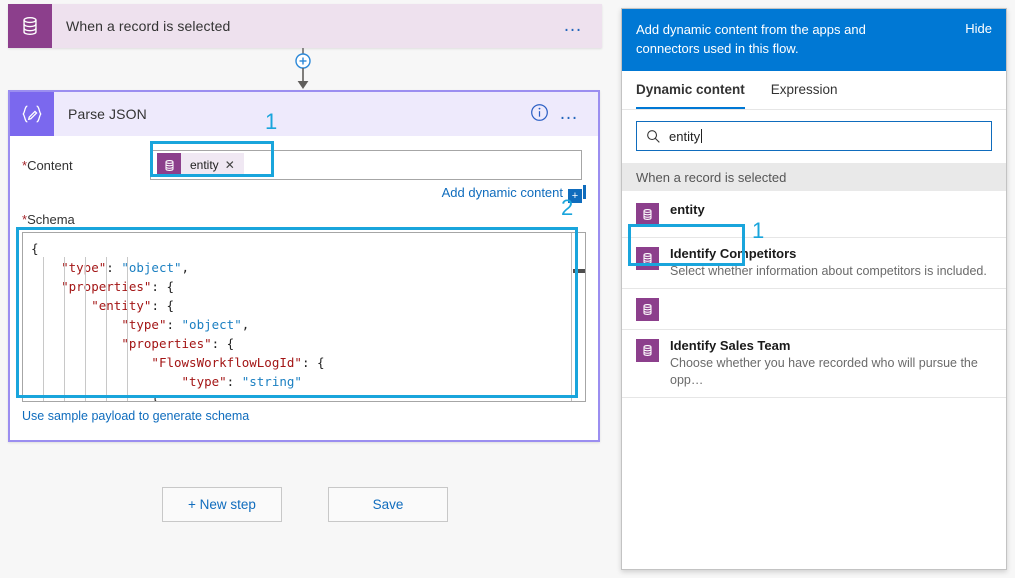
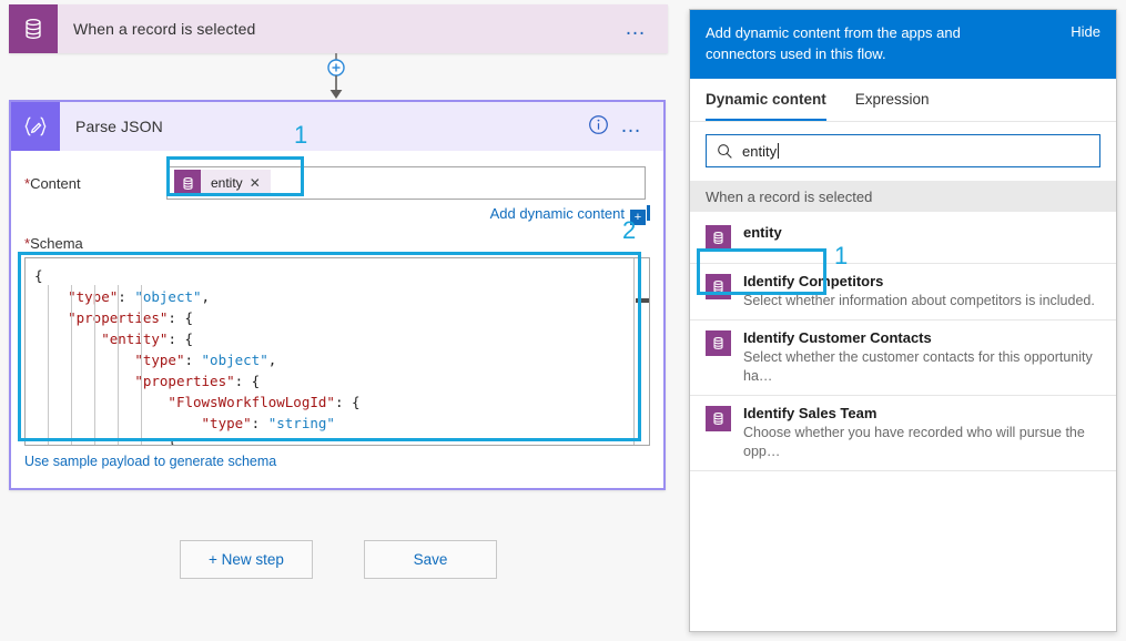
  When a record is selected
  …
  Parse JSON
  …
  *Content
  entity
  ✕
  Add dynamic content +
  *Schema
  {
  type": "object",
  properties": {
  "entity": {
  "type": "object",
  "properties": {
  "FlowsWorkflowLogId": {
  "type": "string"
  },
  Use sample payload to generate schema
  + New step
  Save
  Add dynamic content from the apps and connectors used in this flow.
  Hide
  Dynamic content
  Expression
  entity
  When a record is selected
  entity
  Identify Competitors
  Select whether information about competitors is included.
+ Identify Customer Contacts
+ Select whether the customer contacts for this opportunity ha…
  Identify Sales Team
  Choose whether you have recorded who will pursue the opp…
  1
  2
  1
